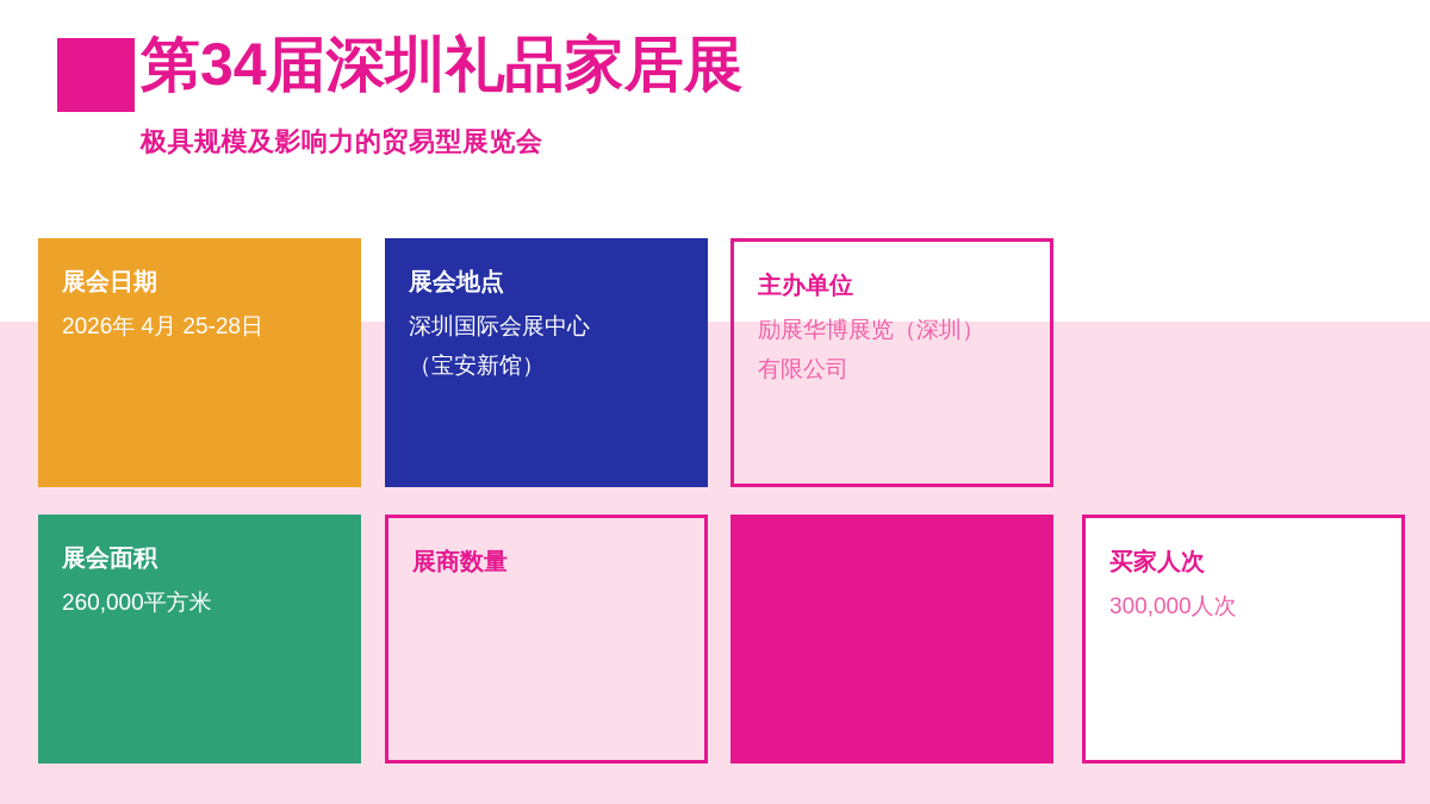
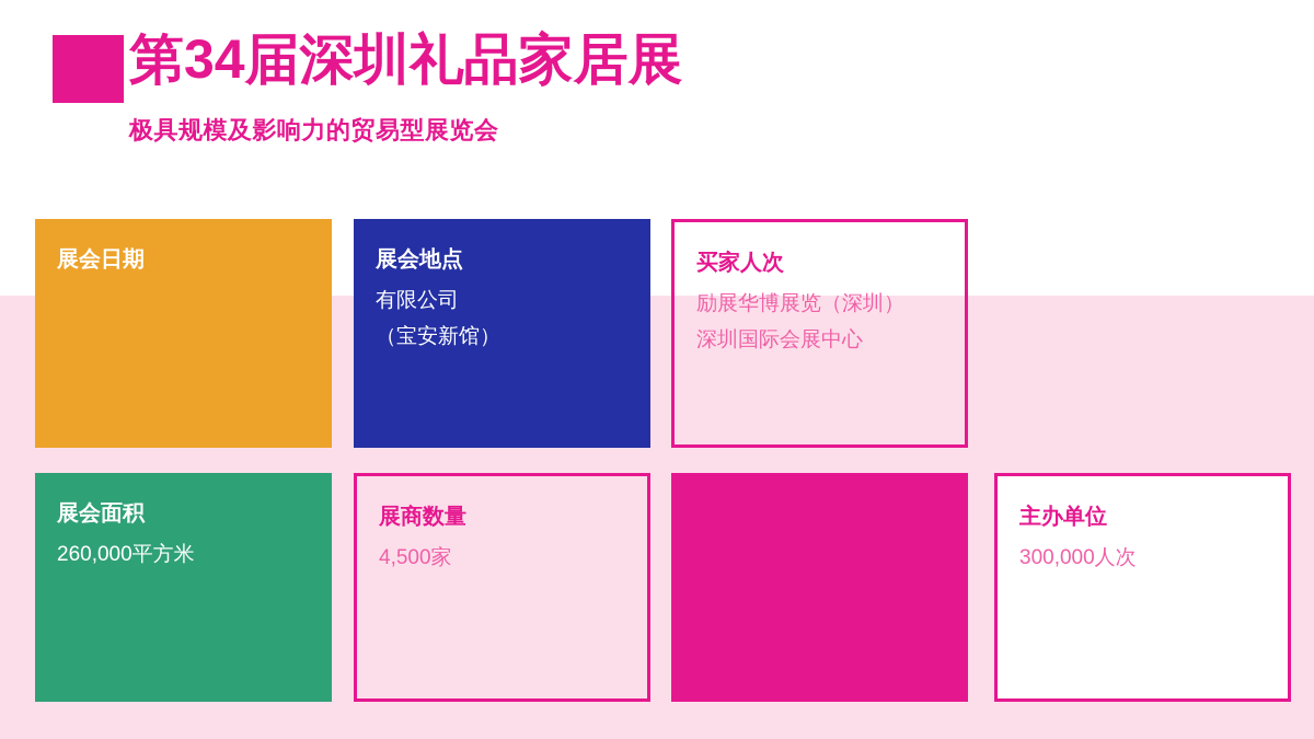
  第34届深圳礼品家居展
  极具规模及影响力的贸易型展览会
  展会日期
- 2026年 4月 25-28日
  展会地点
- 深圳国际会展中心
+ 有限公司
  （宝安新馆）
- 主办单位
+ 买家人次
  励展华博展览（深圳）
- 有限公司
+ 深圳国际会展中心
  展会面积
  260,000平方米
  展商数量
+ 4,500家
- 买家人次
+ 主办单位
  300,000人次
